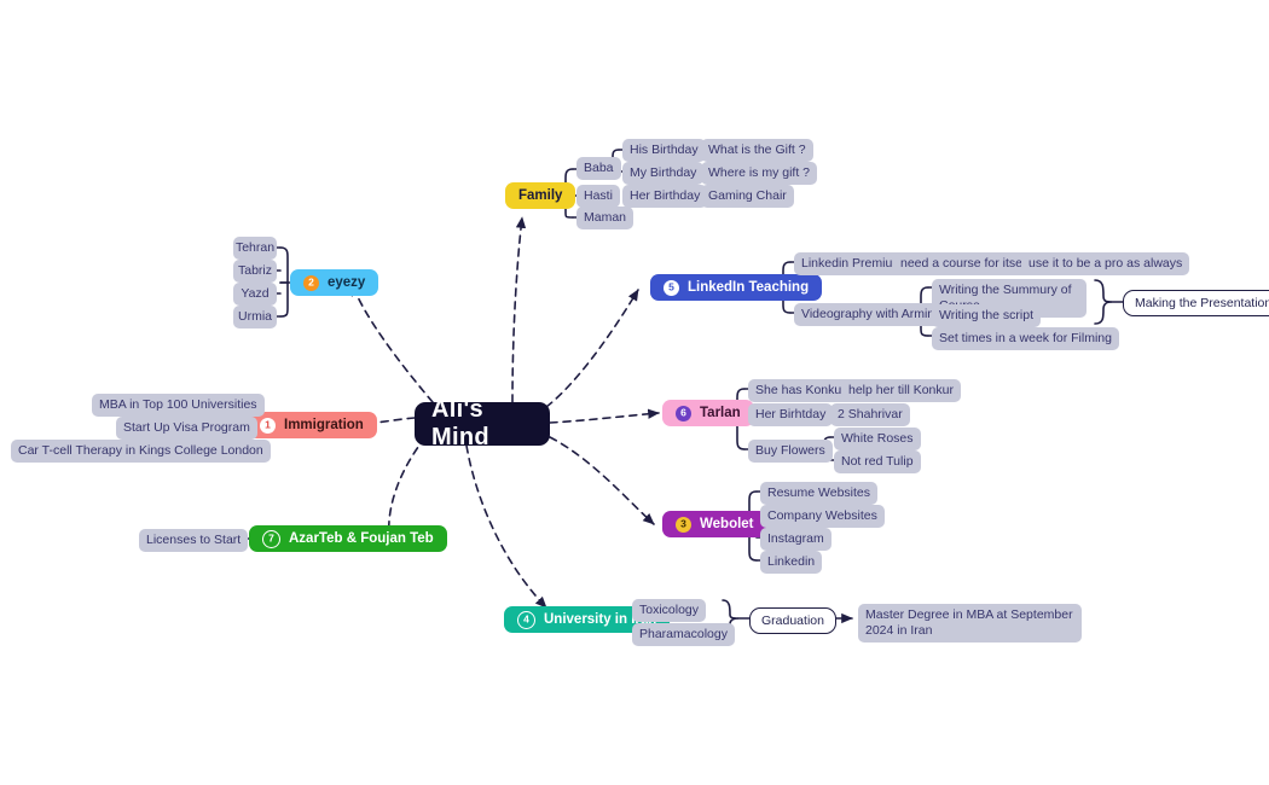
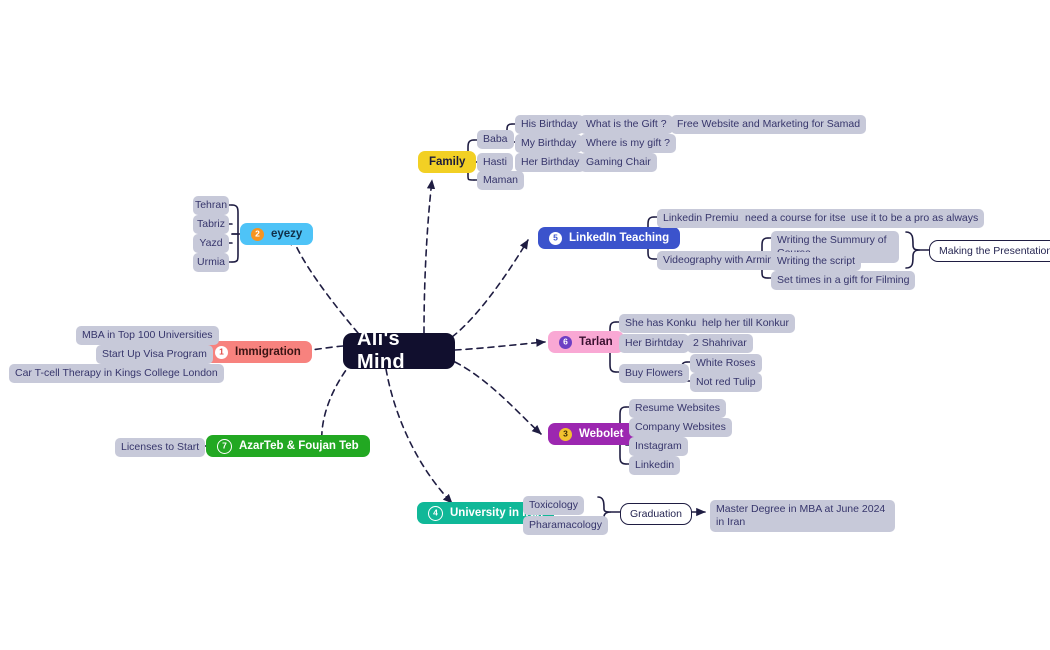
  Ali's Mind
  Family
  Baba
  Hasti
  Maman
  His Birthday
  My Birthday
  Her Birthday
  What is the Gift ?
  Where is my gift ?
  Gaming Chair
+ Free Website and Marketing for Samad
  2
  eyezy
  Tehran
  Tabriz
  Yazd
  Urmia
  5
  LinkedIn Teaching
  Linkedin Premiu
  need a course for itse
  use it to be a pro as always
  Videography with Armi
  Writing the Summury of
  Writing the script
- Set times in a week for Filming
+ Set times in a gift for Filming
  Making the Presentation
  1
  Immigration
  MBA in Top 100 Universities
  Start Up Visa Program
  Car T-cell Therapy in Kings College London
  6
  Tarlan
  She has Konku
  help her till Konkur
  Her Birhtday
  2 Shahrivar
  Buy Flowers
  White Roses
  Not red Tulip
  3
  Webolet
  Resume Websites
  Company Websites
  Instagram
  Linkedin
  7
  AzarTeb & Foujan Teb
  Licenses to Start
  4
  University in
  Toxicology
  Pharamacology
  Graduation
- Master Degree in MBA at September 2024 in Iran
+ Master Degree in MBA at June 2024 in Iran
